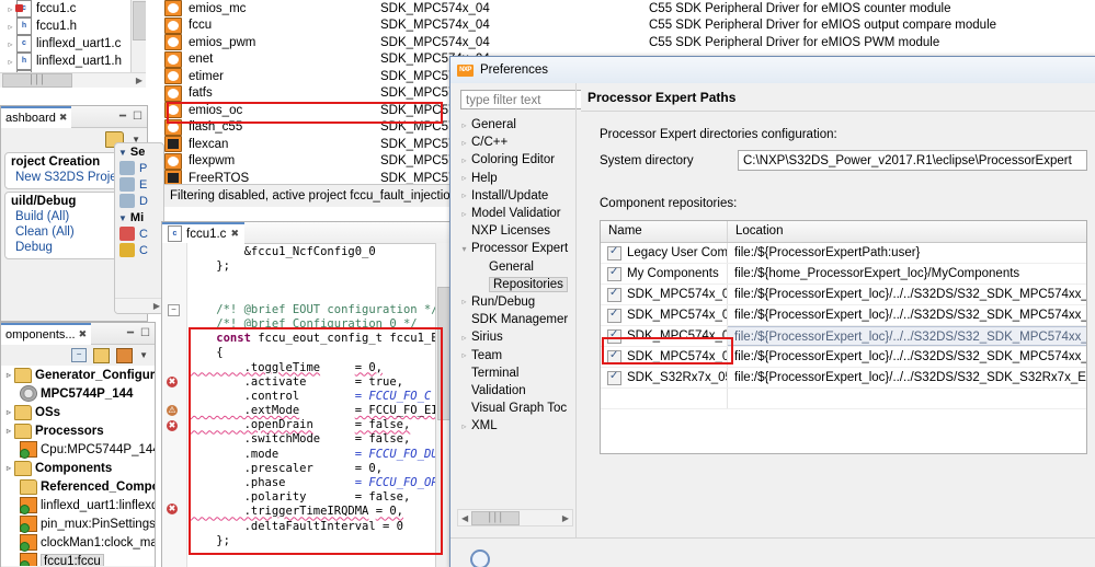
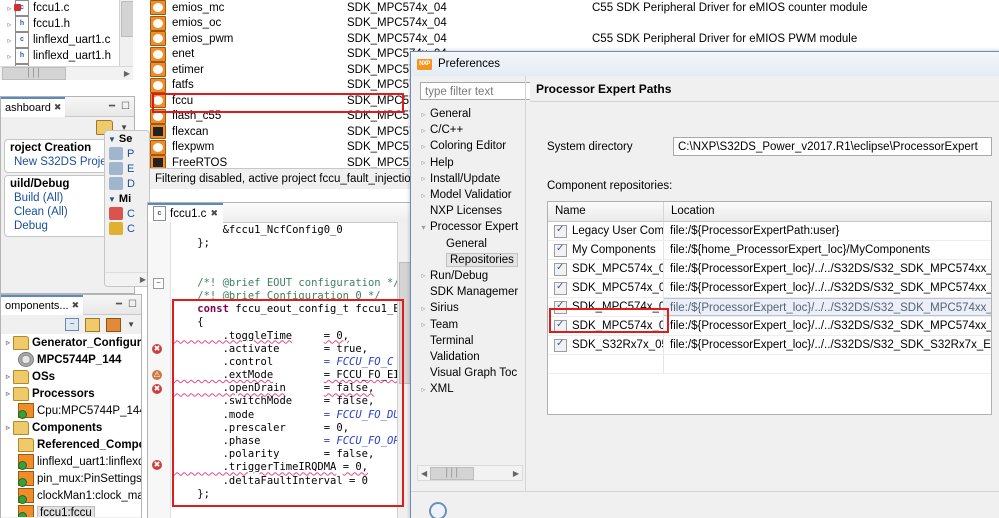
  ▹
  fccu1.c
  ▹
  fccu1.h
  ▹
  linflexd_uart1.c
  ▹
  linflexd_uart1.h
  │││
  ▶
  emios_mc
  SDK_MPC574x_04
  C55 SDK Peripheral Driver for eMIOS counter module
- fccu
+ emios_oc
  SDK_MPC574x_04
- C55 SDK Peripheral Driver for eMIOS output compare module
  emios_pwm
  SDK_MPC574x_04
  C55 SDK Peripheral Driver for eMIOS PWM module
  enet
  etimer
  fatfs
- emios_oc
+ fccu
  flash_c55
  flexcan
  flexpwm
  FreeRTOS
  Filtering disabled, active project fccu_fault_injectio
  ashboard
  ✖
  ━
  ☐
  ▼
  roject Creation
  New S32DS Proj
  uild/Debug
  Build (All)
  Clean (All)
  Debug
  ▼ Se
  P
  E
  D
  ▼ Mi
  C
  C
  ▶
  omponents...
  ✖
  ━
  ☐
  −
  ▼
  ▹
  Generator_Configur
  MPC5744P_144
  ▹
  OSs
  ▹
  Processors
  Cpu:MPC5744P_14
  ▹
  Components
  Referenced_Comp
  linflexd_uart1:linflex
  pin_mux:PinSettings
  clockMan1:clock_ma
  fccu1:fccu
  fccu1.c
  ✖
  −
  ✖
  ⚠
  ✖
  ✖
  &fccu1_NcfConfig0_0
  };
  /*! @brief EOUT configuration *
  /*! @brief Configuration 0 */
  const fccu_eout_config_t fccu1_
  {
  .toggleTime = 0,
  .activate = true,
  .control = FCCU_FO_C
  .extMode = FCCU_FO_E
  .openDrain = false,
  .switchMode = false,
  .mode = FCCU_FO_D
  .prescaler = 0,
  .phase = FCCU_FO_O
  .polarity = false,
  .triggerTimeIRQDMA = 0,
  .deltaFaultInterval = 0
  };
  Preferences
  type filter text
  ▹
  General
  ▹
  C/C++
  ▹
  Coloring Editor
  ▹
  Help
  ▹
  Install/Update
  ▹
  Model Validatior
  NXP Licenses
  ▾
  Processor Expert
  General
  Repositories
  ▹
  Run/Debug
  SDK Managemer
  ▹
  Sirius
  ▹
  Team
  Terminal
  Validation
  Visual Graph Toc
  ▹
  XML
  ◀
  │││
  ▶
  Processor Expert Paths
- Processor Expert directories configuration:
  System directory
  C:\NXP\S32DS_Power_v2017.R1\eclipse\ProcessorExpert
  Component repositories:
  Name
  Location
  Legacy User Com
  file:/${ProcessorExpertPath:user}
  My Components
  file:/${home_ProcessorExpert_loc}/MyComponents
  SDK_MPC574x_0
  file:/${ProcessorExpert_loc}/../../S32DS/S32_SDK_MPC574xx_
  SDK_MPC574x_0
  file:/${ProcessorExpert_loc}/../../S32DS/S32_SDK_MPC574xx_
  SDK_MPC574x_0
  file:/${ProcessorExpert_loc}/../../S32DS/S32_SDK_MPC574xx_
  SDK_MPC574x_0
  file:/${ProcessorExpert_loc}/../../S32DS/S32_SDK_MPC574xx_
  SDK_S32Rx7x_0
  file:/${ProcessorExpert_loc}/../../S32DS/S32_SDK_S32Rx7x_E
